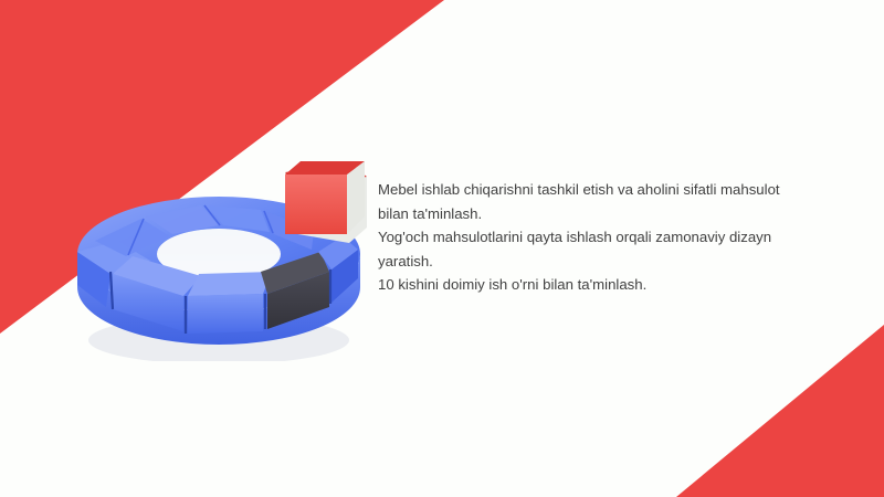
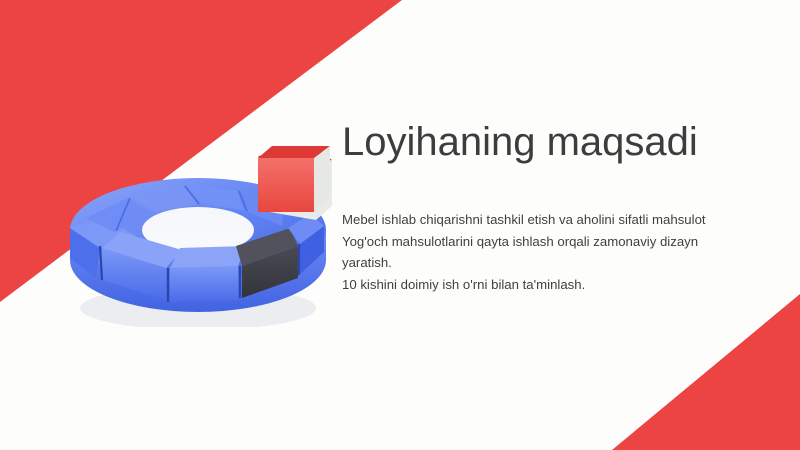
+ Loyihaning maqsadi
  Mebel ishlab chiqarishni tashkil etish va aholini sifatli mahsulot
- bilan ta'minlash.
  Yog'och mahsulotlarini qayta ishlash orqali zamonaviy dizayn
  yaratish.
  10 kishini doimiy ish o'rni bilan ta'minlash.
